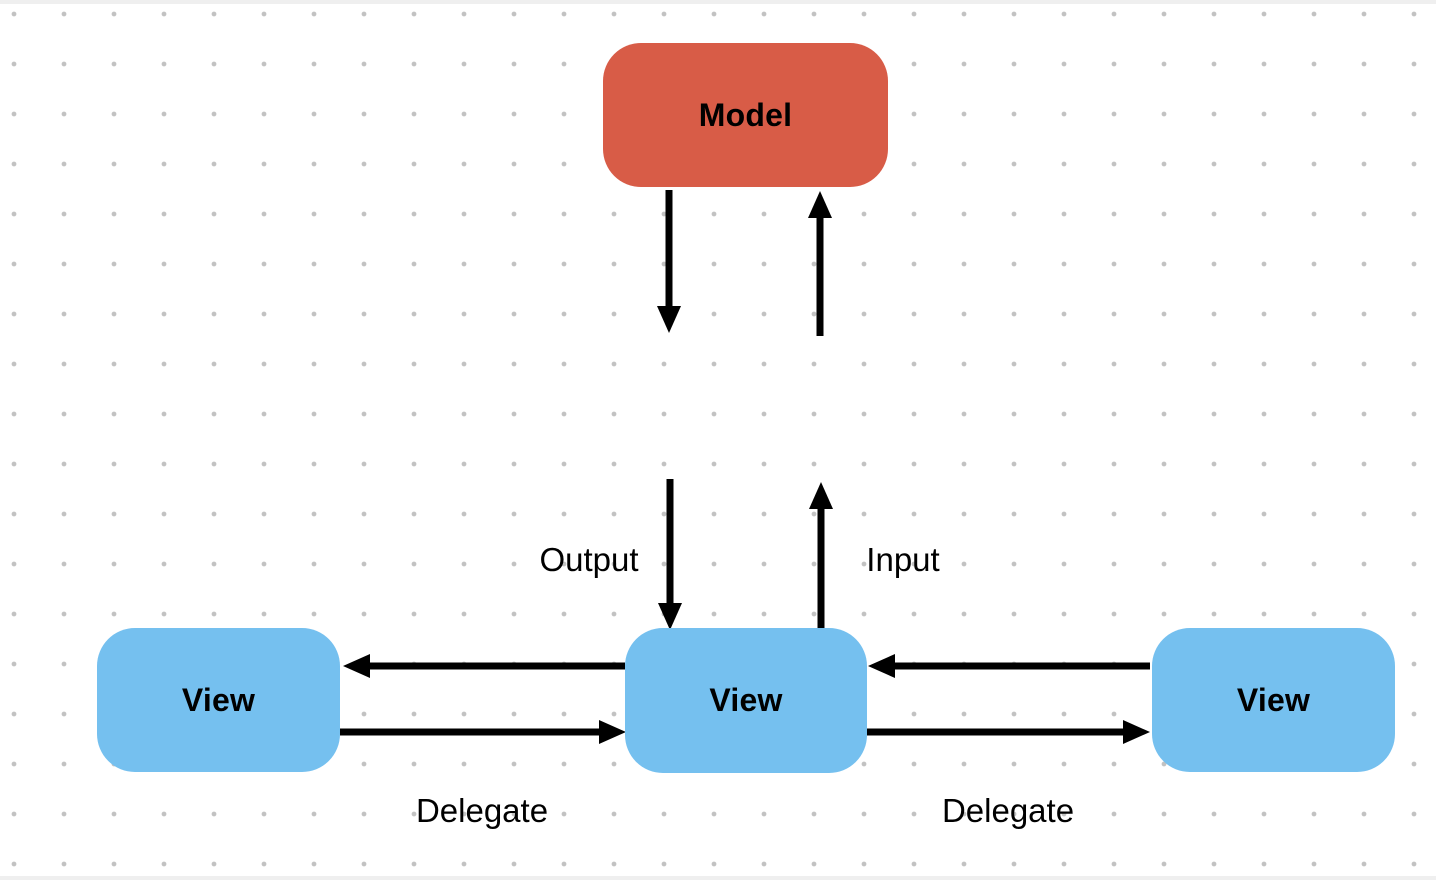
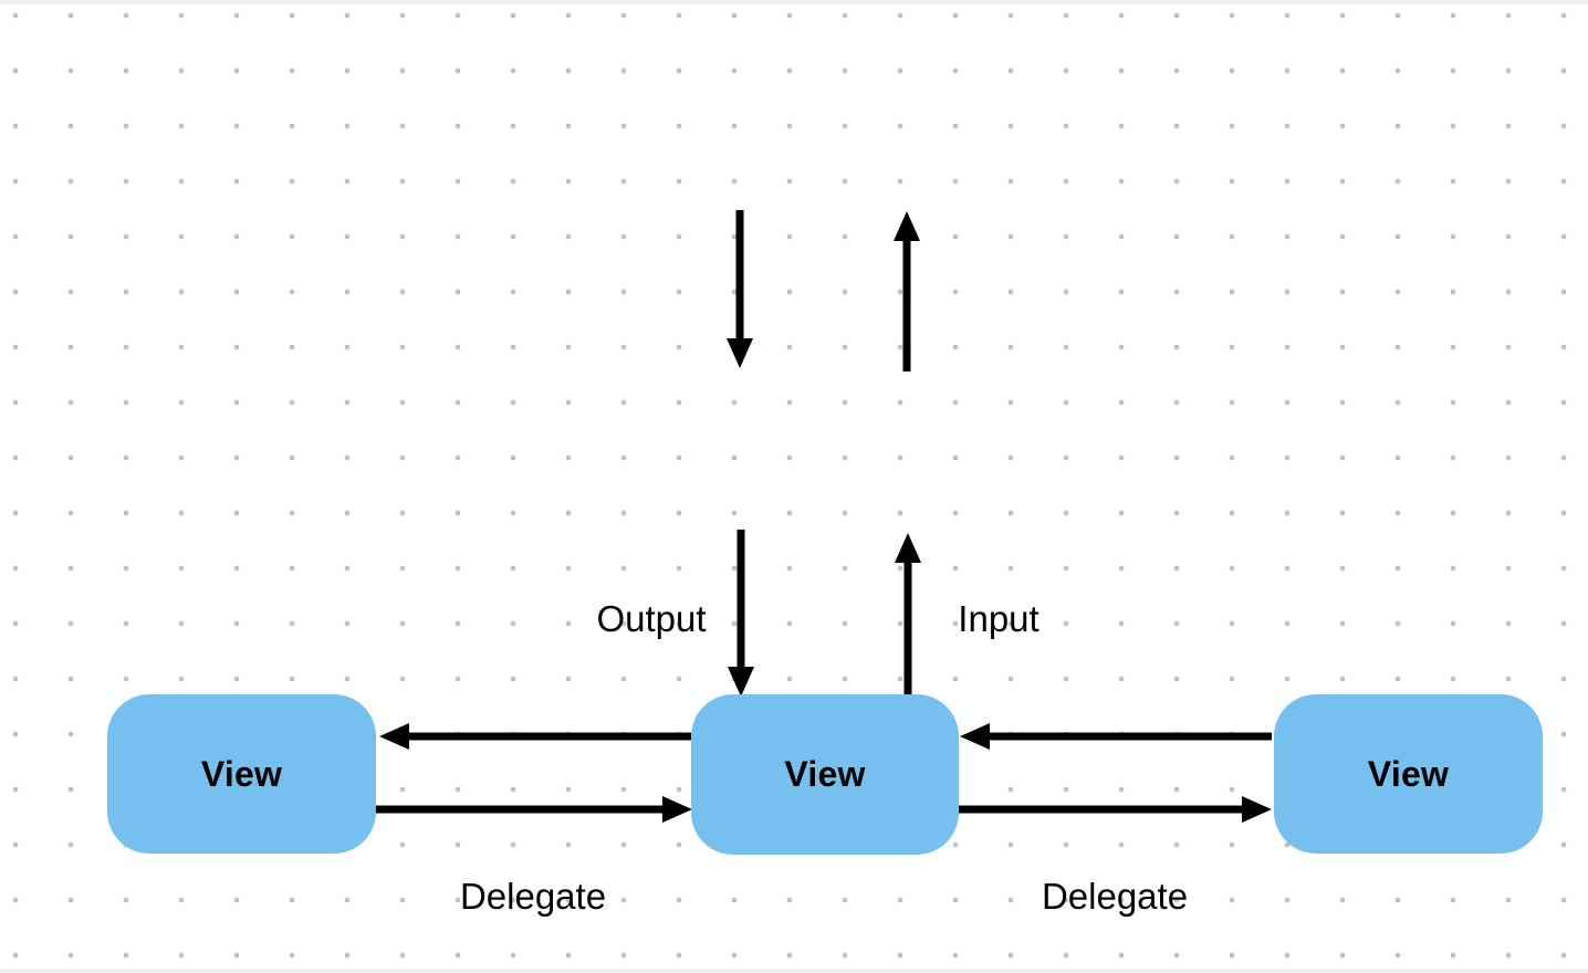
- Model
  View
  View
  View
  Output
  Input
  Delegate
  Delegate
